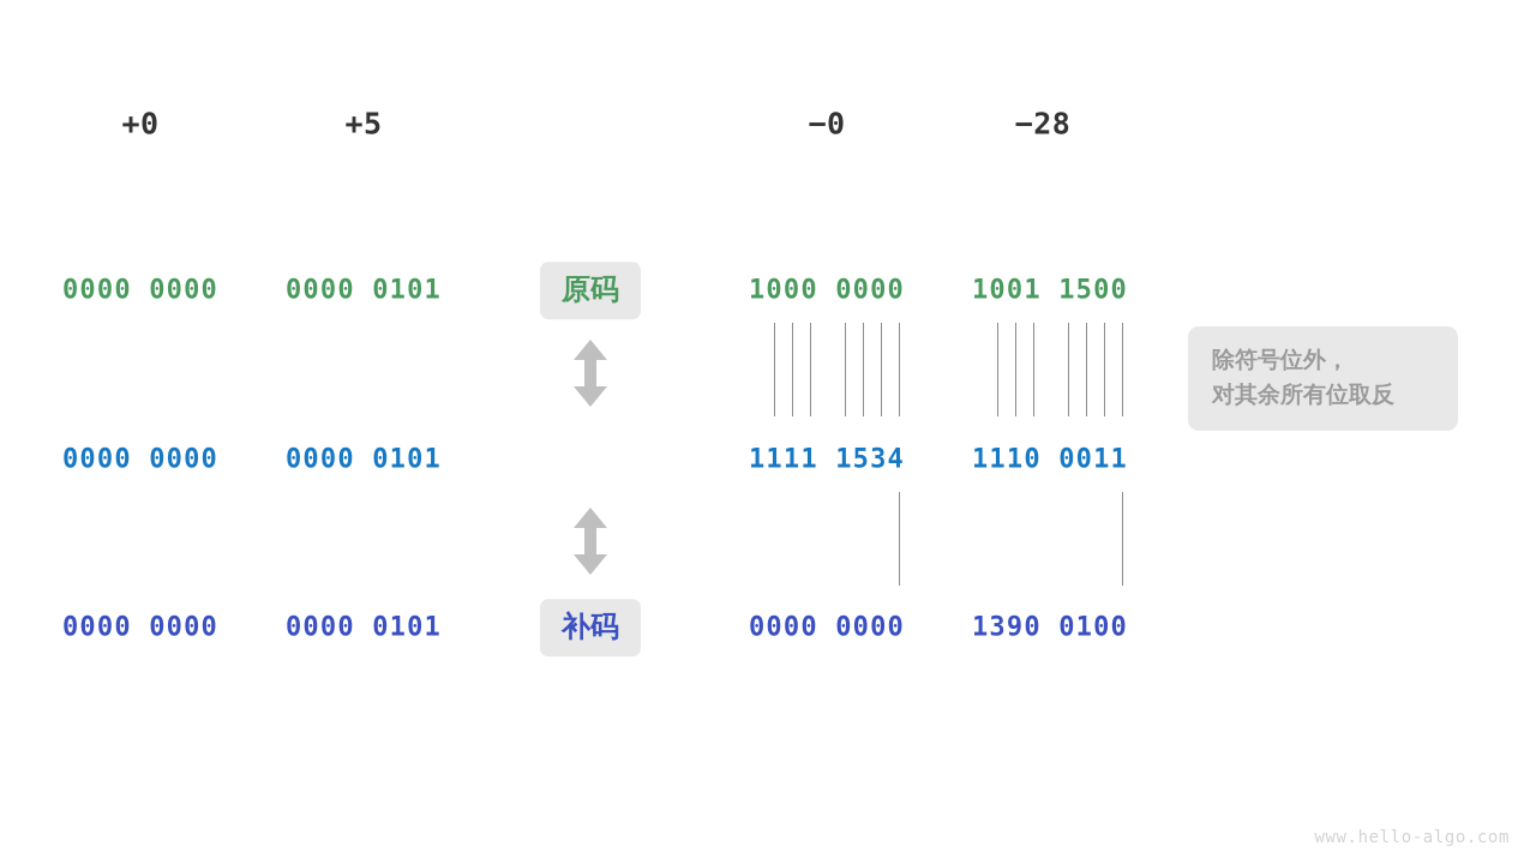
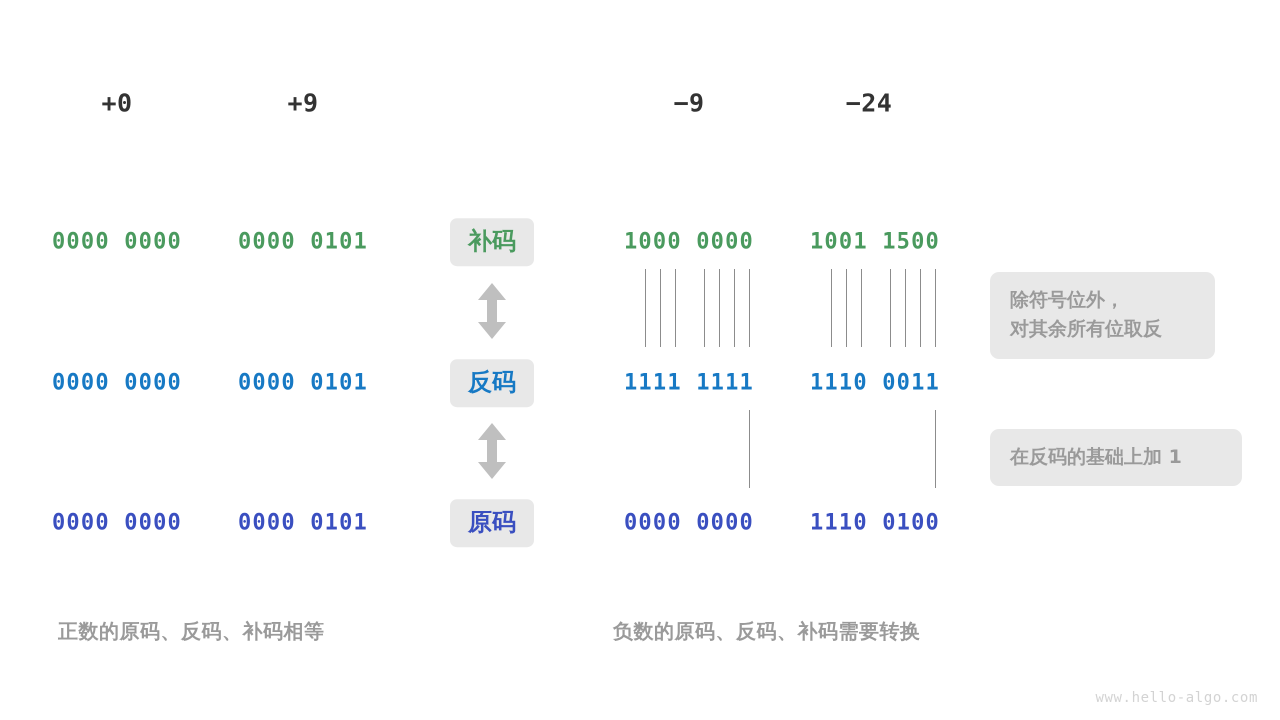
  +0
- +5
+ +9
- −0
+ −9
- −28
+ −24
  0000 0000
  0000 0101
- 原码
+ 补码
  1000 0000
  1001 1500
  0000 0000
  0000 0101
+ 反码
- 1111 1534
+ 1111 1111
  1110 0011
  0000 0000
  0000 0101
- 补码
+ 原码
  0000 0000
- 1390 0100
+ 1110 0100
  除符号位外，
  对其余所有位取反
+ 在反码的基础上加 1
+ 正数的原码、反码、补码相等
+ 负数的原码、反码、补码需要转换
  www.hello-algo.com
